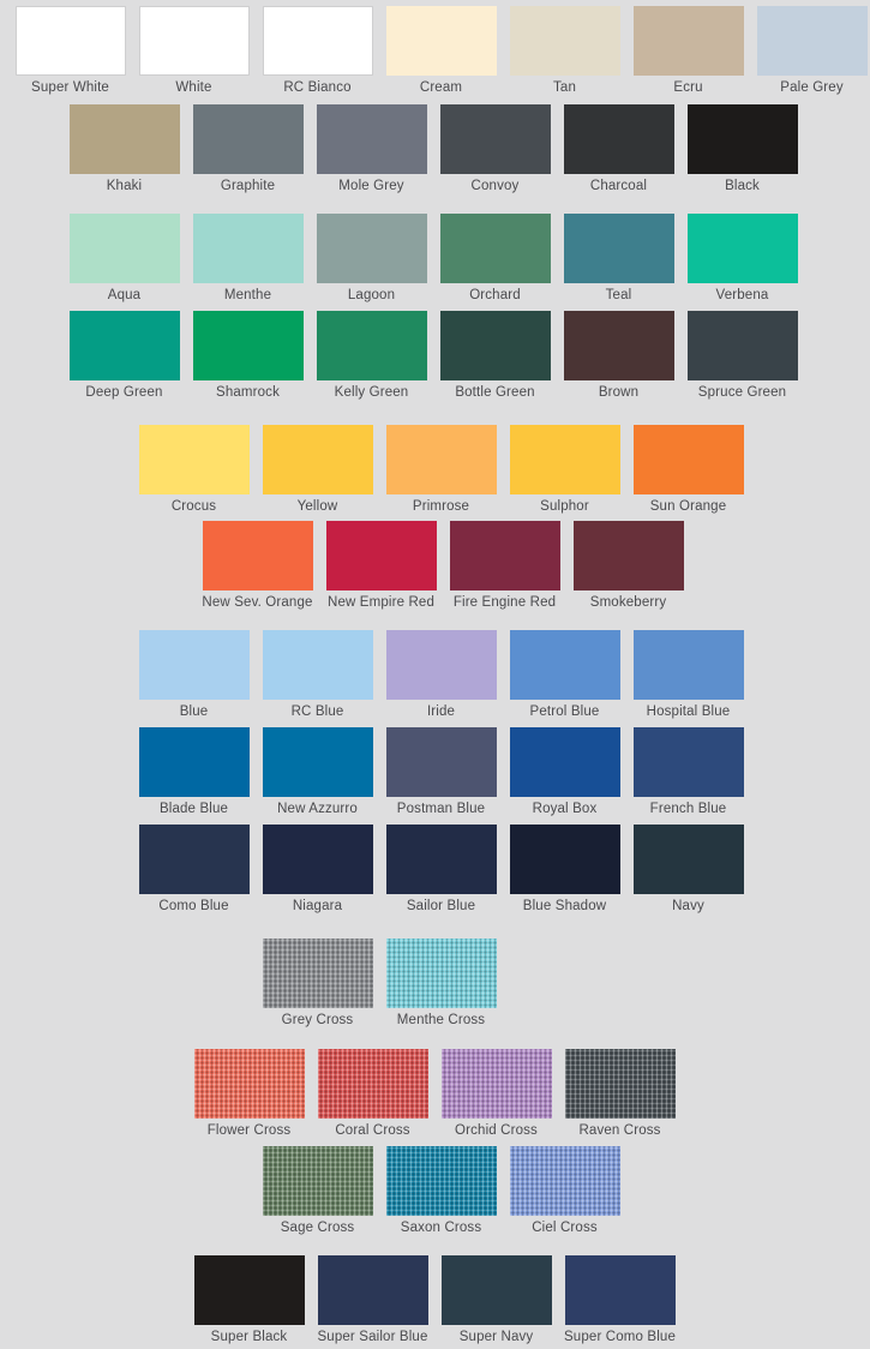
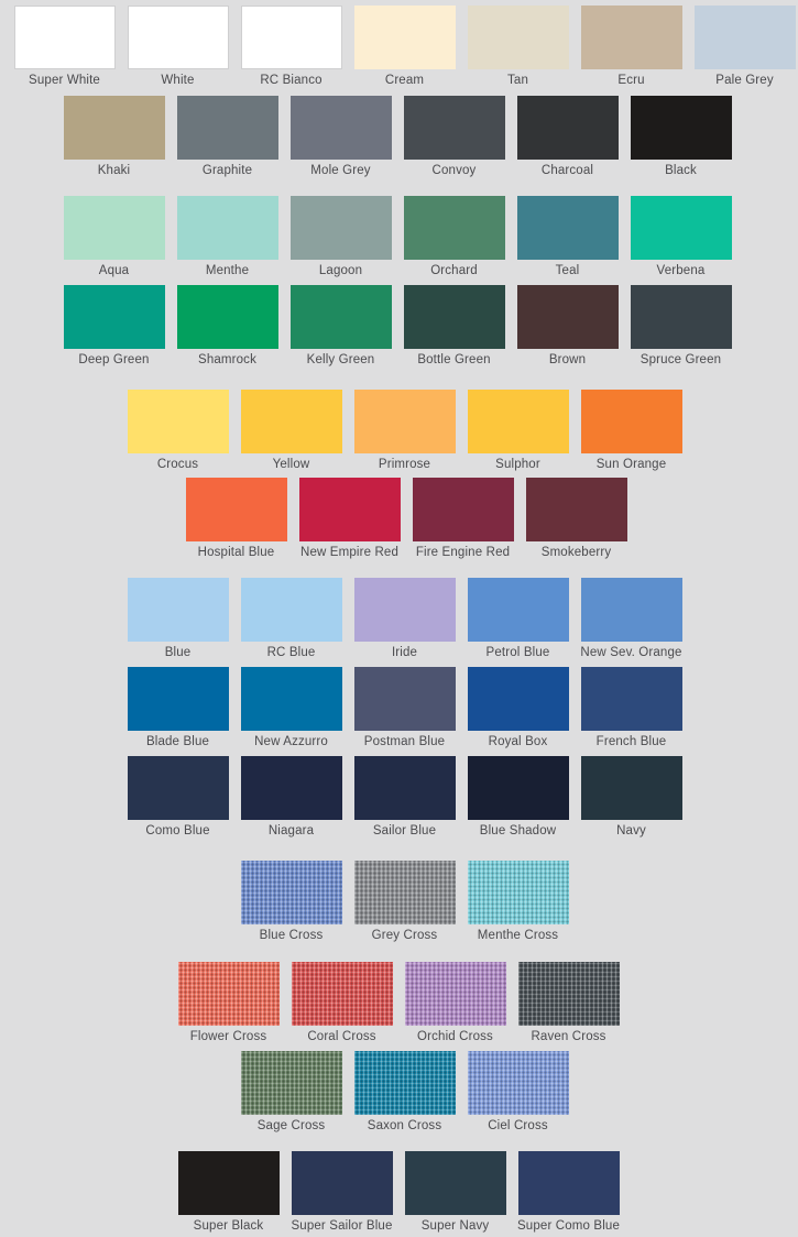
  Super White
  White
  RC Bianco
  Cream
  Tan
  Ecru
  Pale Grey
  Khaki
  Graphite
  Mole Grey
  Convoy
  Charcoal
  Black
  Aqua
  Menthe
  Lagoon
  Orchard
  Teal
  Verbena
  Deep Green
  Shamrock
  Kelly Green
  Bottle Green
  Brown
  Spruce Green
  Crocus
  Yellow
  Primrose
  Sulphor
  Sun Orange
- New Sev. Orange
+ Hospital Blue
  New Empire Red
  Fire Engine Red
  Smokeberry
  Blue
  RC Blue
  Iride
  Petrol Blue
- Hospital Blue
+ New Sev. Orange
  Blade Blue
  New Azzurro
  Postman Blue
  Royal Box
  French Blue
  Como Blue
  Niagara
  Sailor Blue
  Blue Shadow
  Navy
+ Blue Cross
  Grey Cross
  Menthe Cross
  Flower Cross
  Coral Cross
  Orchid Cross
  Raven Cross
  Sage Cross
  Saxon Cross
  Ciel Cross
  Super Black
  Super Sailor Blue
  Super Navy
  Super Como Blue
